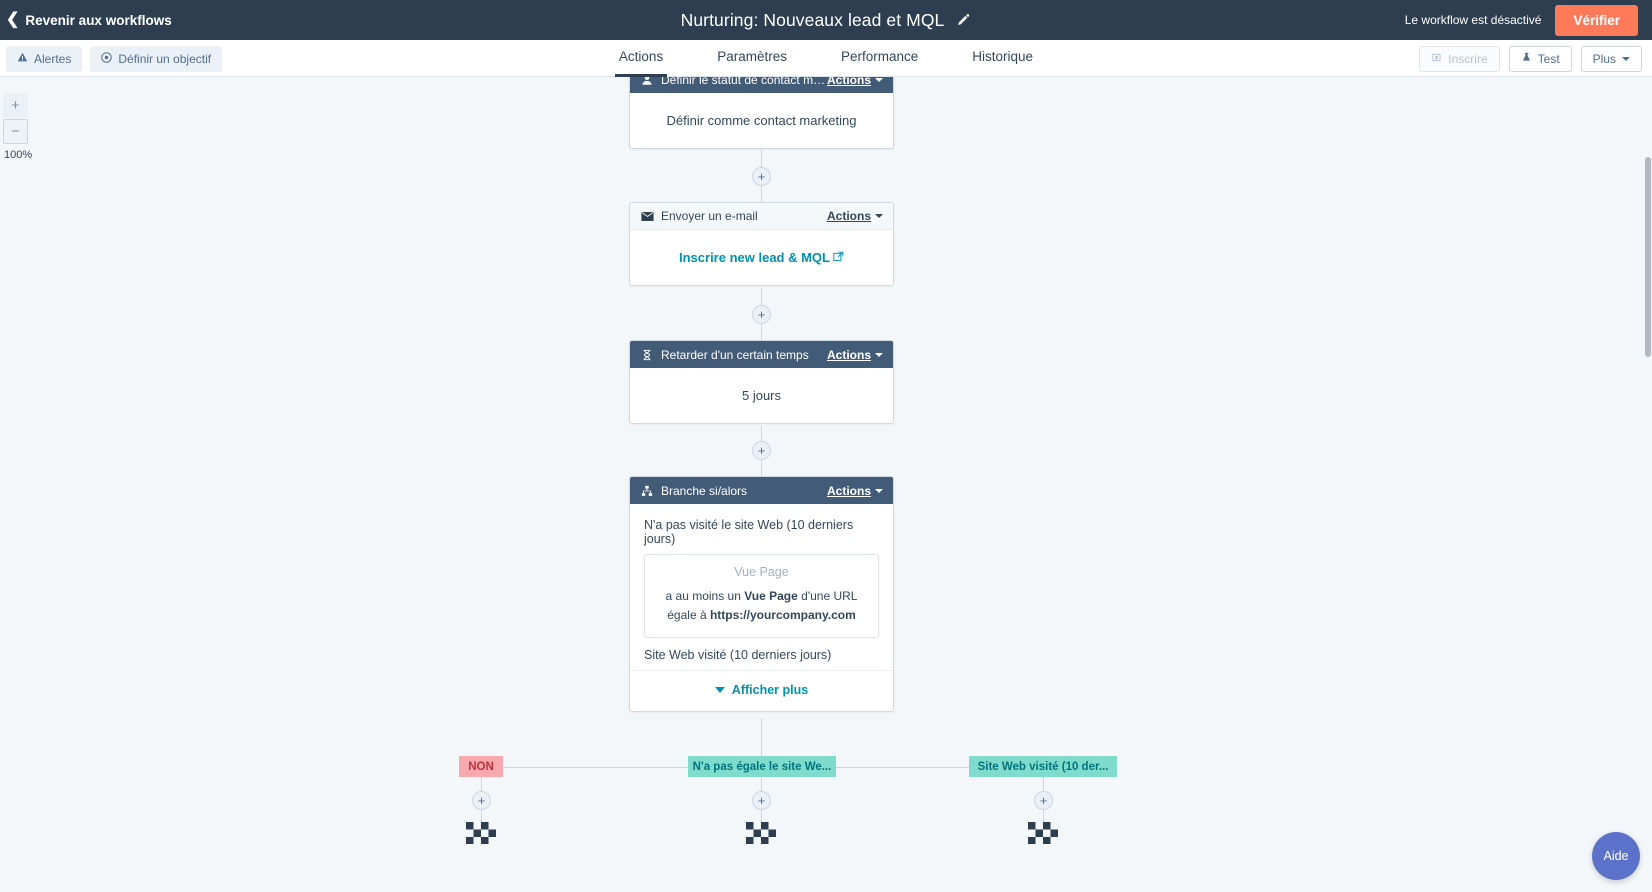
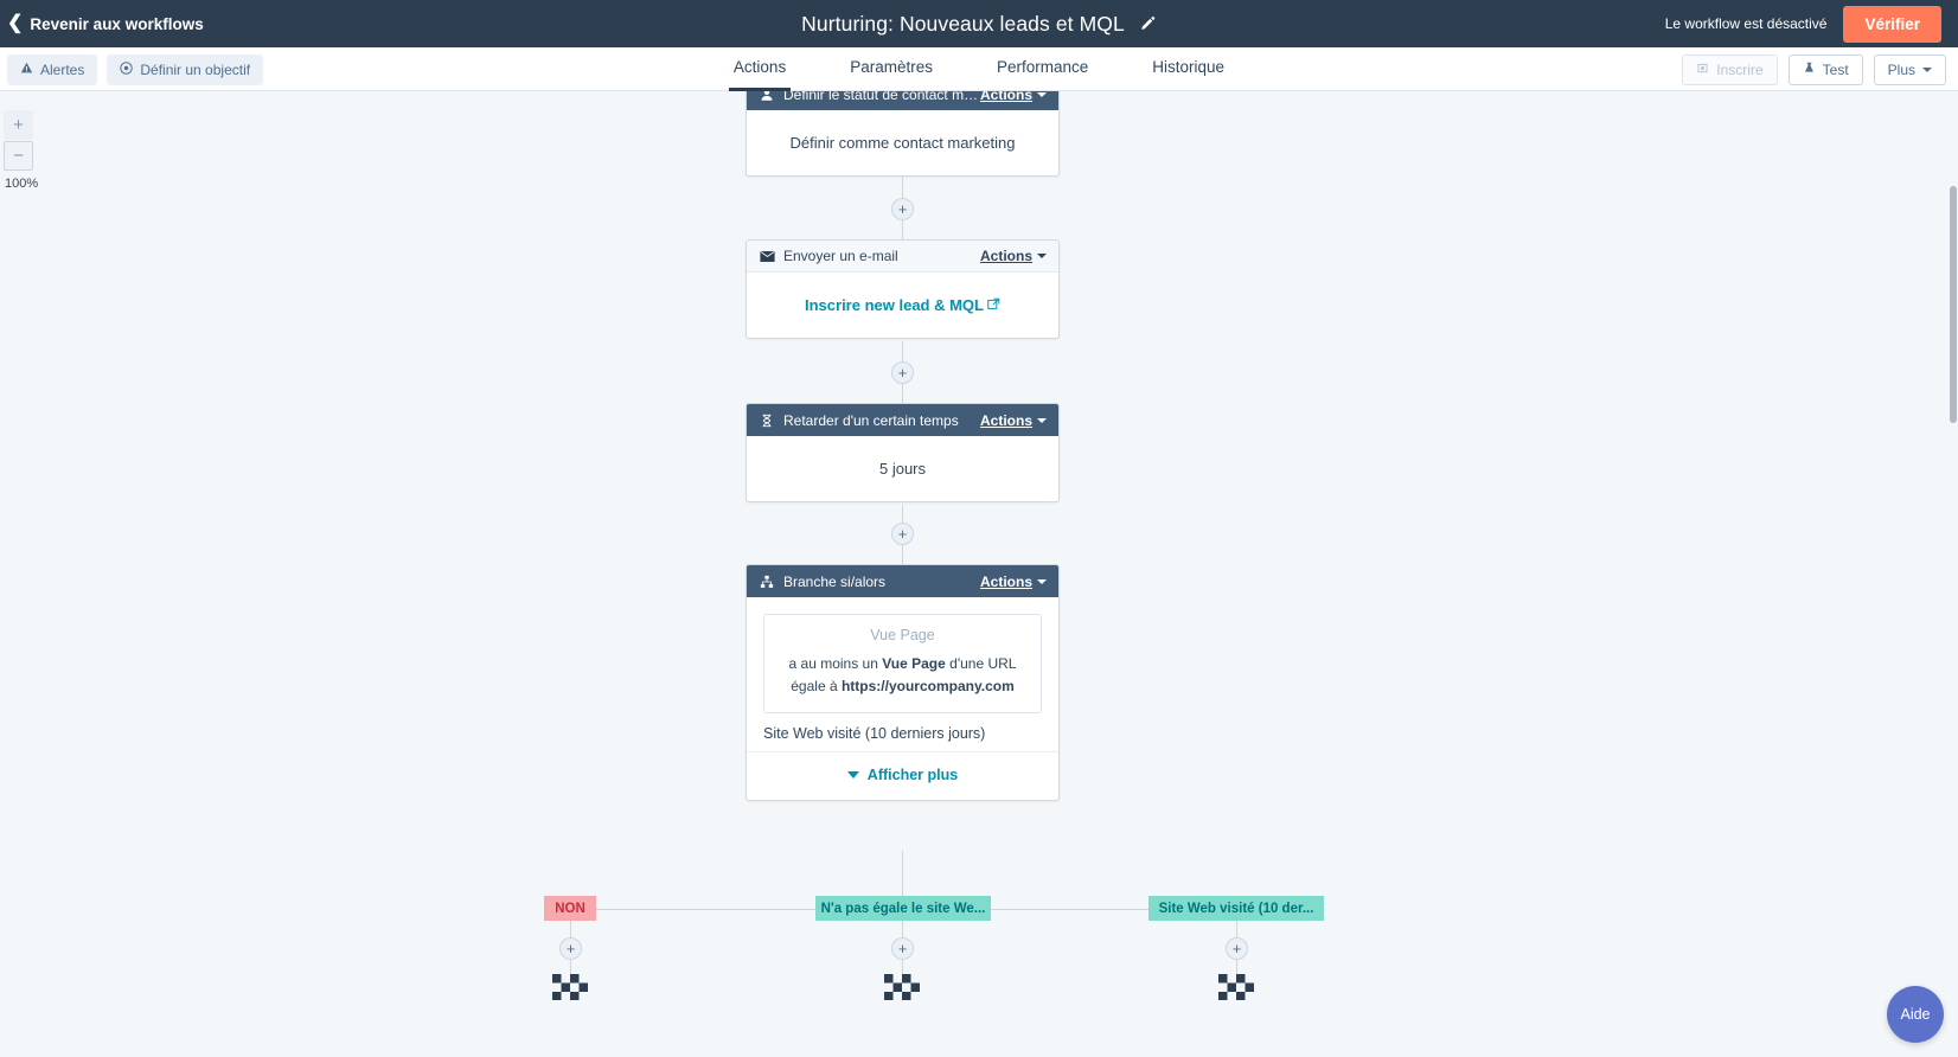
  ❮
  Revenir aux workflows
- Nurturing: Nouveaux lead et MQL
+ Nurturing: Nouveaux leads et MQL
  Le workflow est désactivé
  Vérifier
  Alertes
  Définir un objectif
  Actions
  Paramètres
  Performance
  Historique
  Inscrire
  Test
  Plus
  +
  −
  100%
  Définir le statut de contact mark
  Actions
  Définir comme contact marketing
  +
  Envoyer un e-mail
  Actions
  Inscrire new lead & MQL
  +
  Retarder d'un certain temps
  Actions
  5 jours
  +
  Branche si/alors
  Actions
- N'a pas visité le site Web (10 derniers jours)
  Vue Page
  a au moins un Vue Page d'une URL
  égale à https://yourcompany.com
  Site Web visité (10 derniers jours)
  Afficher plus
  NON
  N'a pas égale le site We...
  Site Web visité (10 der...
  +
  +
  +
  Aide
